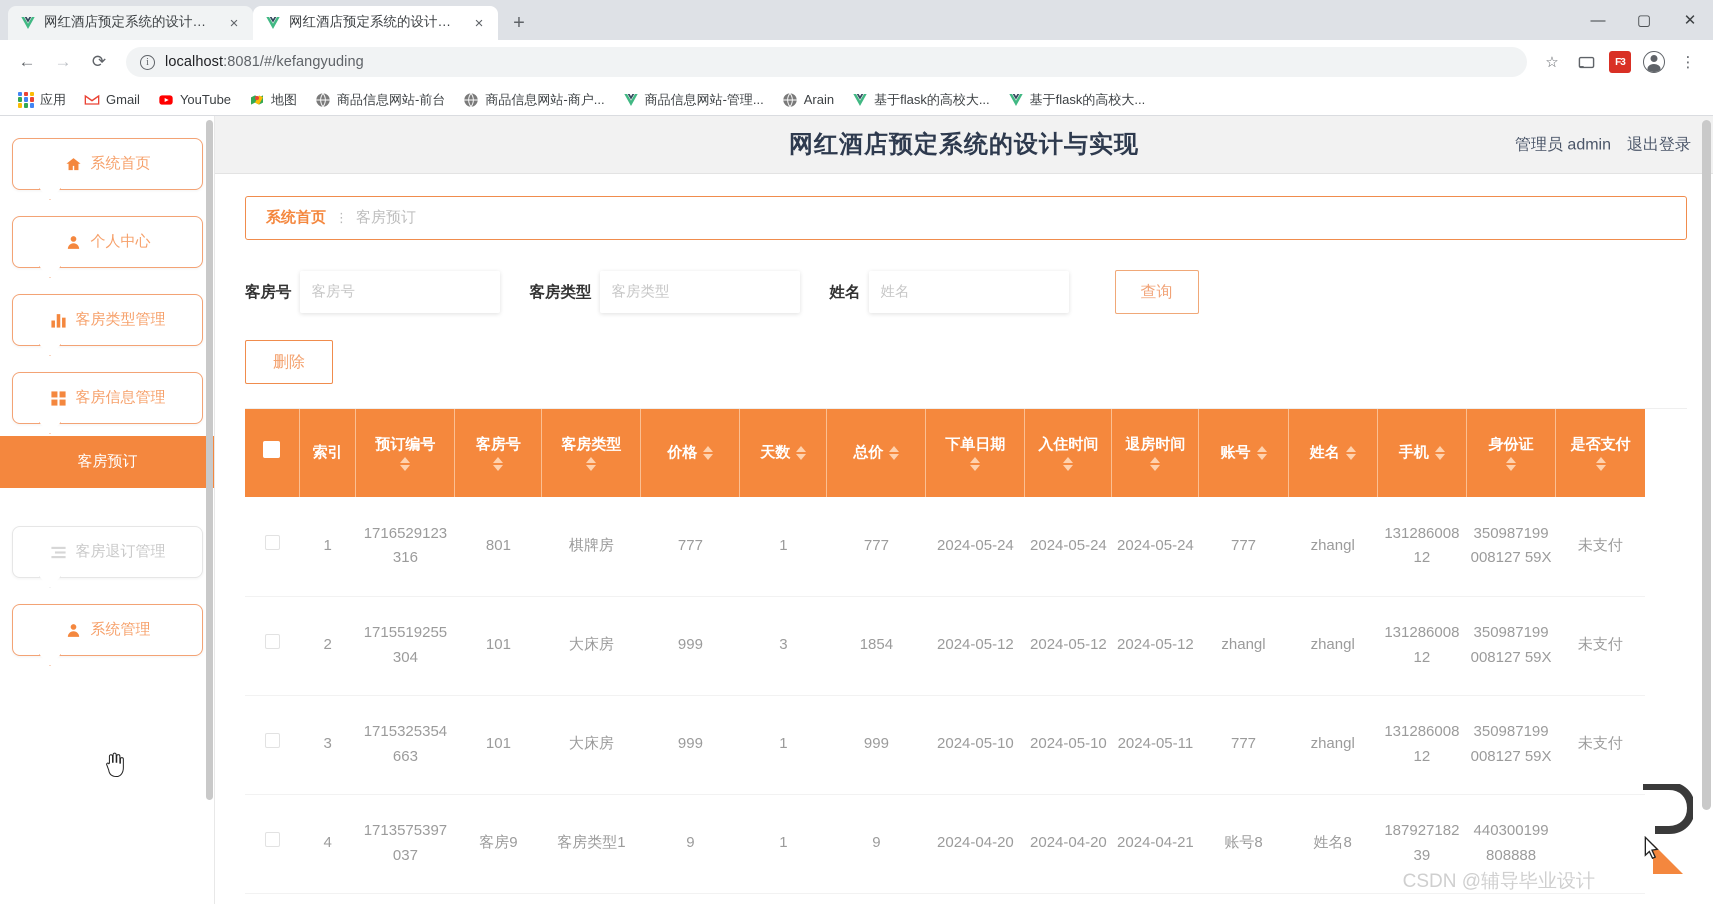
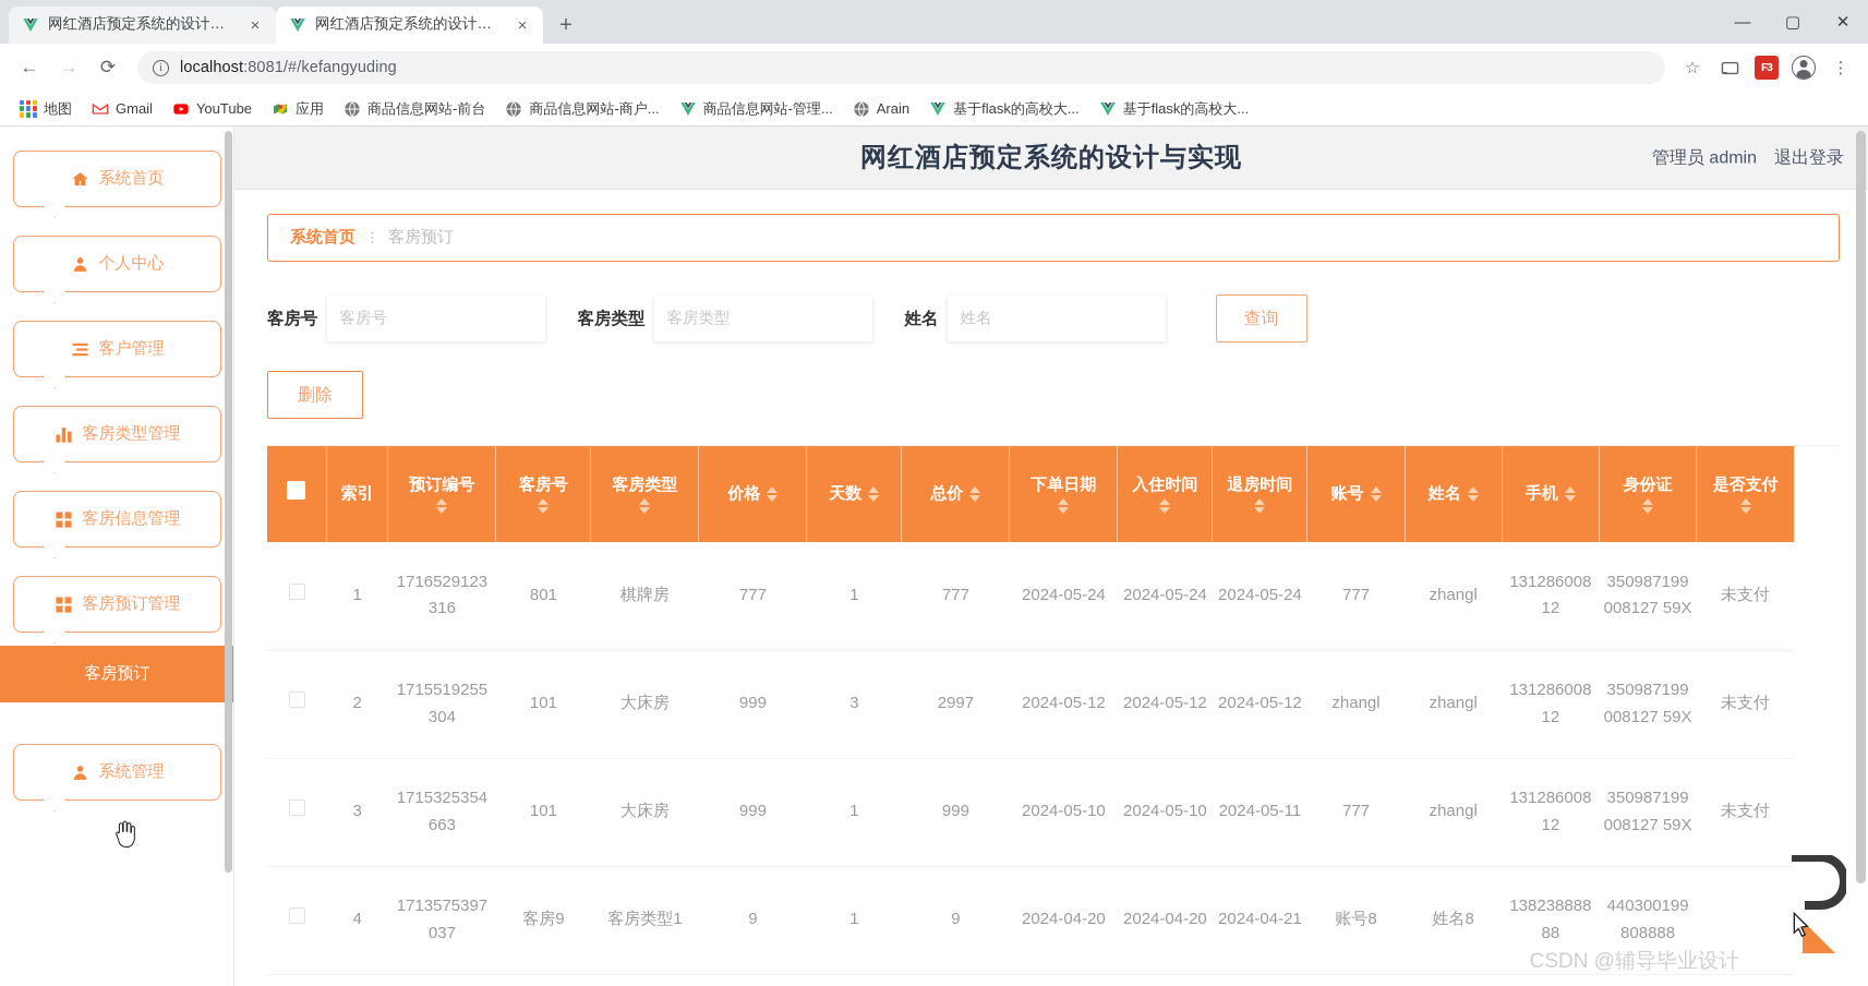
  网红酒店预定系统的设计与实
  ×
  网红酒店预定系统的设计与实
  ×
  +
  —
  ▢
  ✕
  ←
  →
  ⟳
  i
  localhost:8081/#/kefangyuding
  ☆
  F3
  ⋮
- 应用
+ 地图
  Gmail
  YouTube
- 地图
+ 应用
  商品信息网站-前台
  商品信息网站-商户...
  商品信息网站-管理...
  Arain
  基于flask的高校大...
  基于flask的高校大...
  系统首页
  个人中心
+ 客户管理
  客房类型管理
  客房信息管理
+ 客房预订管理
  客房预订
- 客房退订管理
  系统管理
  网红酒店预定系统的设计与实现
  管理员 admin
  退出登录
  系统首页
  ⋮
  客房预订
  客房号
  客房号
  客房类型
  客房类型
  姓名
  姓名
  查询
  删除
  	索引	预订编号	客房号	客房类型	价格	天数	总价	下单日期	入住时间	退房时间	账号	姓名	手机	身份证	是否支付
  	1	1716529123316	801	棋牌房	777	1	777	2024-05-24	2024-05-24	2024-05-24	777	zhangl	13128600812	350987199008127 59X	未支付
- 	2	1715519255304	101	大床房	999	3	1854	2024-05-12	2024-05-12	2024-05-12	zhangl	zhangl	13128600812	350987199008127 59X	未支付
+ 	2	1715519255304	101	大床房	999	3	2997	2024-05-12	2024-05-12	2024-05-12	zhangl	zhangl	13128600812	350987199008127 59X	未支付
  	3	1715325354663	101	大床房	999	1	999	2024-05-10	2024-05-10	2024-05-11	777	zhangl	13128600812	350987199008127 59X	未支付
- 	4	1713575397037	客房9	客房类型1	9	1	9	2024-04-20	2024-04-20	2024-04-21	账号8	姓名8	18792718239	440300199808888
+ 	4	1713575397037	客房9	客房类型1	9	1	9	2024-04-20	2024-04-20	2024-04-21	账号8	姓名8	13823888888	440300199808888
  CSDN @辅导毕业设计
